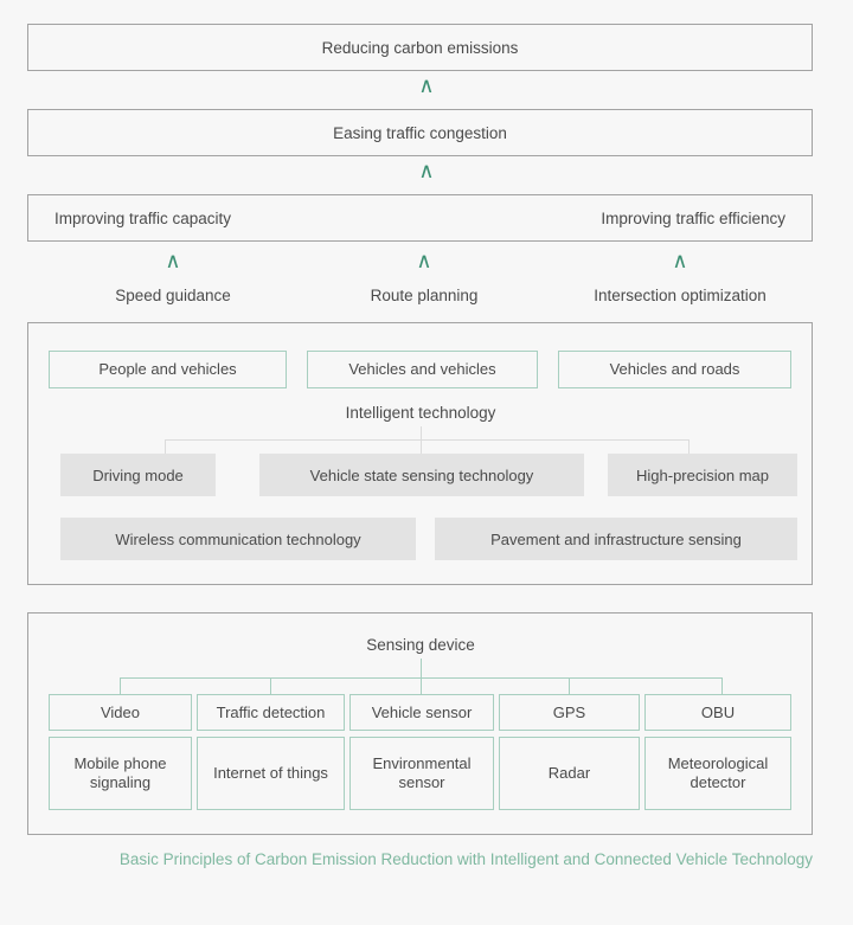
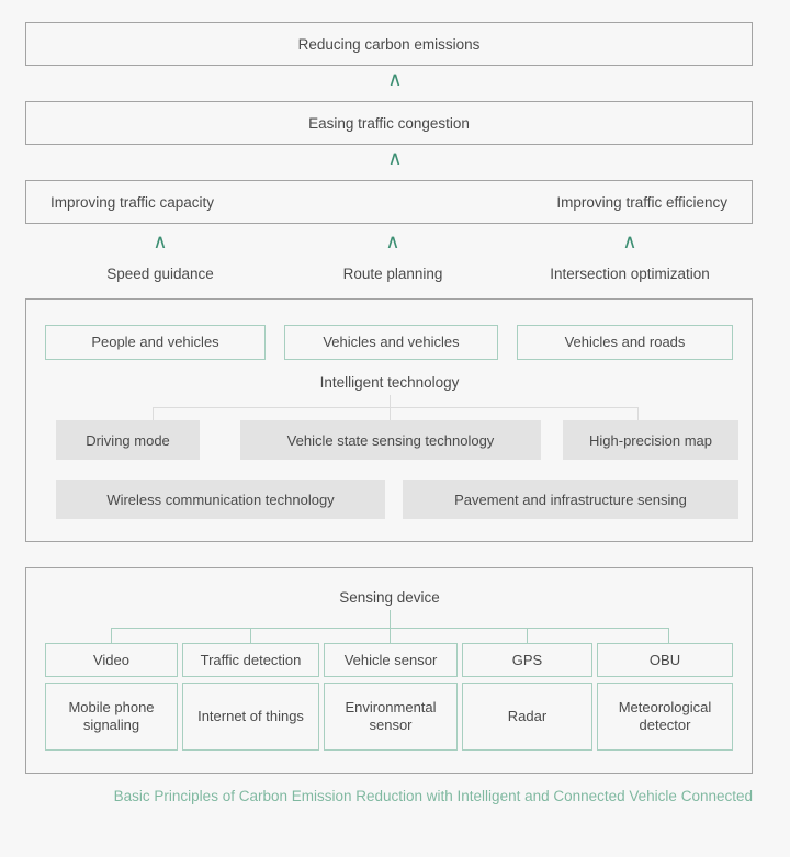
  Reducing carbon emissions
  ∧
  Easing traffic congestion
  ∧
  Improving traffic capacity
  Improving traffic efficiency
  ∧
  Speed guidance
  ∧
  Route planning
  ∧
  Intersection optimization
  People and vehicles
  Vehicles and vehicles
  Vehicles and roads
  Intelligent technology
  Driving mode
  Vehicle state sensing technology
  High-precision map
  Wireless communication technology
  Pavement and infrastructure sensing
  Sensing device
  Video
  Traffic detection
  Vehicle sensor
  GPS
  OBU
  Mobile phone signaling
  Internet of things
  Environmental sensor
  Radar
  Meteorological detector
- Basic Principles of Carbon Emission Reduction with Intelligent and Connected Vehicle Technology
+ Basic Principles of Carbon Emission Reduction with Intelligent and Connected Vehicle Connected
